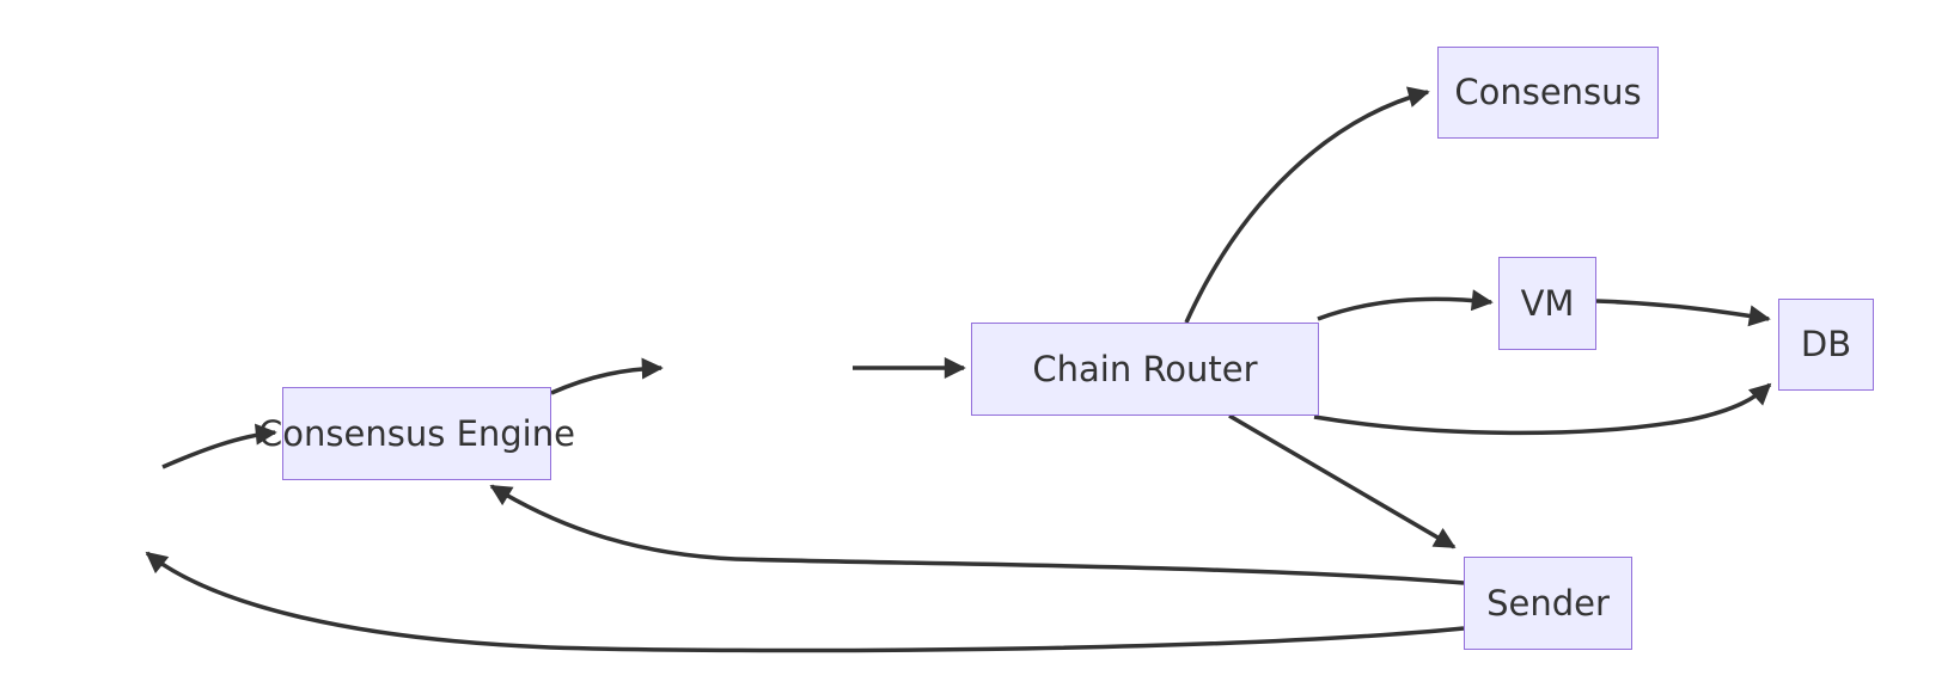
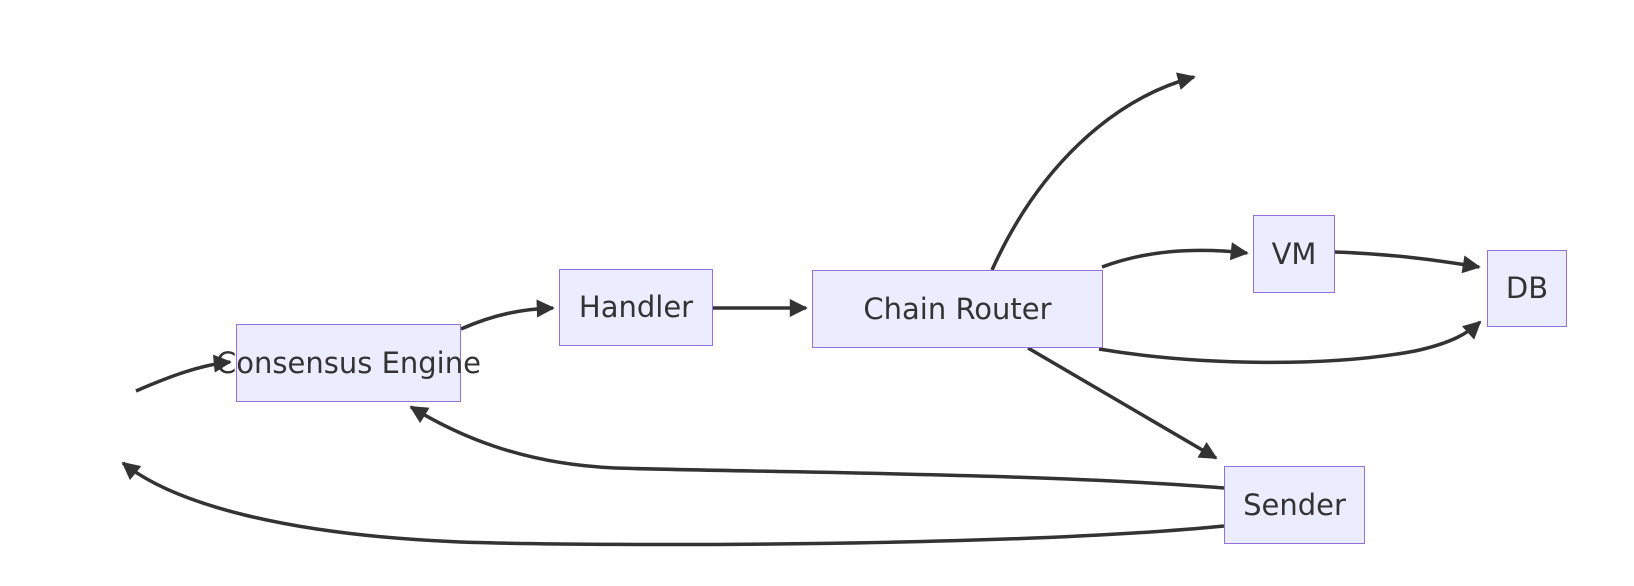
  Consensus Engine
+ Handler
  Chain Router
- Consensus
  VM
  DB
  Sender
